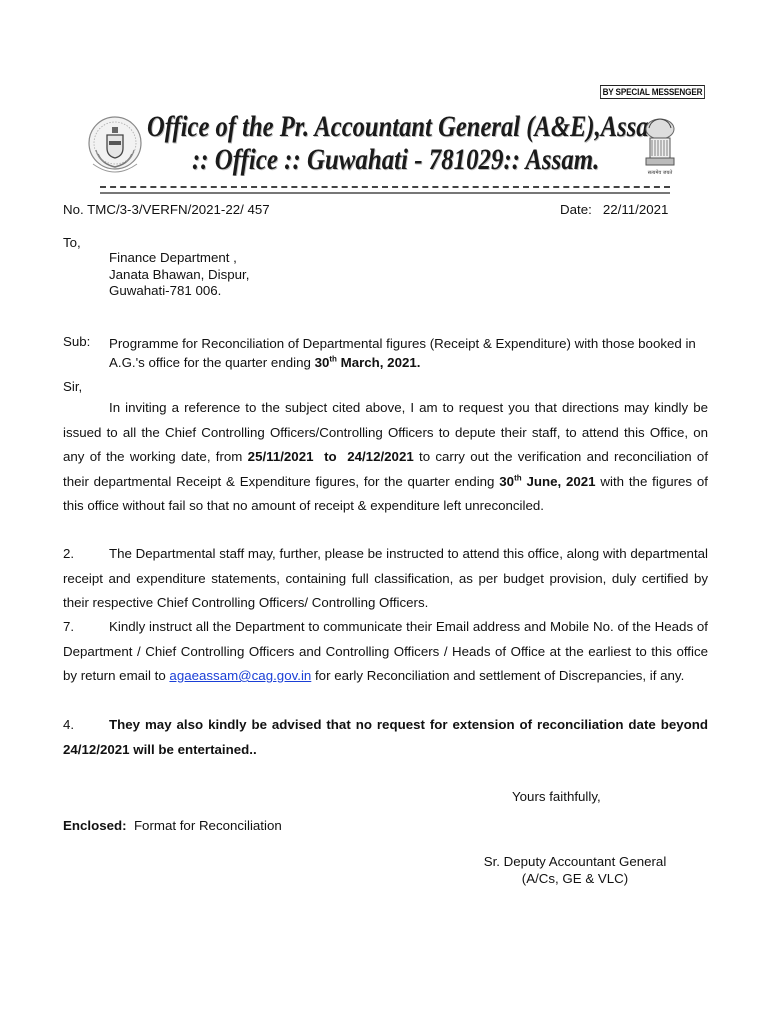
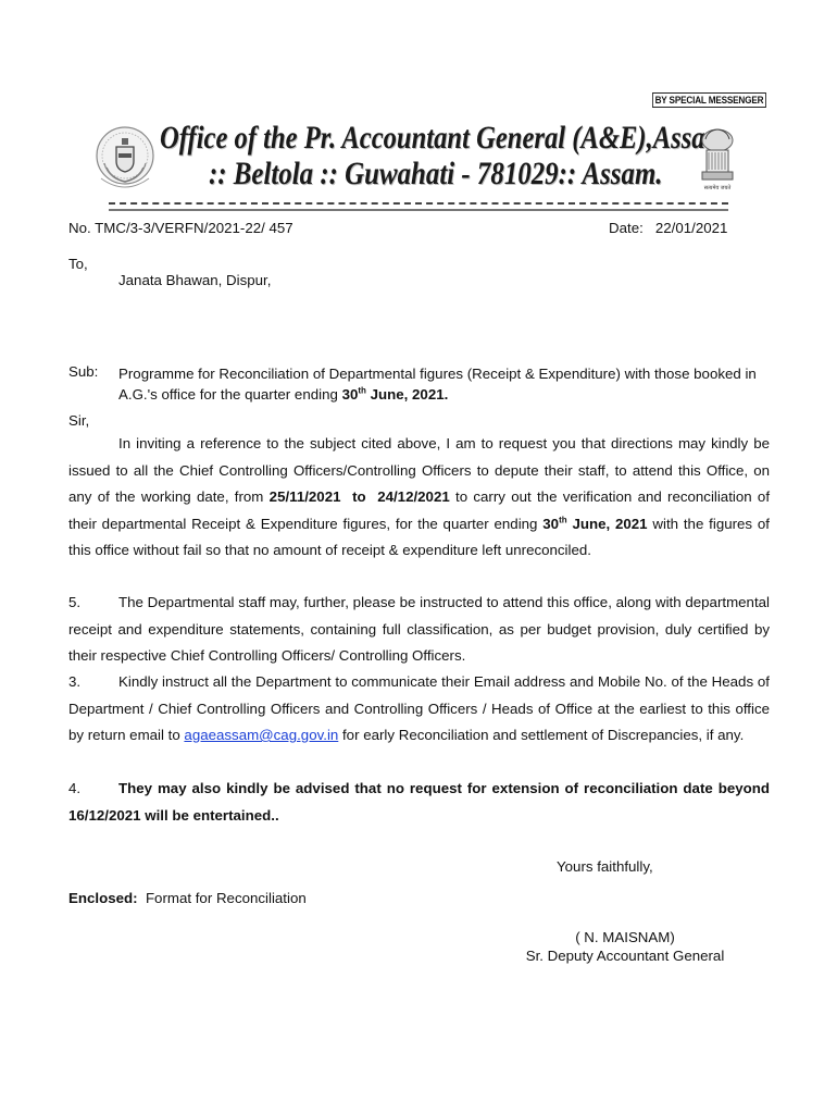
  BY SPECIAL MESSENGER
  Office of the Pr. Accountant General (A&E),Assa
- :: Office :: Guwahati - 781029:: Assam.
+ :: Beltola :: Guwahati - 781029:: Assam.
  No. TMC/3-3/VERFN/2021-22/ 457
- Date: 22/11/2021
+ Date: 22/01/2021
  To,
- Finance Department ,
  Janata Bhawan, Dispur,
- Guwahati-781 006.
  Sub:
- Programme for Reconciliation of Departmental figures (Receipt & Expenditure) with those booked in A.G.'s office for the quarter ending 30th March, 2021.
+ Programme for Reconciliation of Departmental figures (Receipt & Expenditure) with those booked in A.G.'s office for the quarter ending 30th June, 2021.
  Sir,
  In inviting a reference to the subject cited above, I am to request you that directions may kindly be issued to all the Chief Controlling Officers/Controlling Officers to depute their staff, to attend this Office, on any of the working date, from 25/11/2021 to 24/12/2021 to carry out the verification and reconciliation of their departmental Receipt & Expenditure figures, for the quarter ending 30th June, 2021 with the figures of this office without fail so that no amount of receipt & expenditure left unreconciled.
- 2. The Departmental staff may, further, please be instructed to attend this office, along with departmental receipt and expenditure statements, containing full classification, as per budget provision, duly certified by their respective Chief Controlling Officers/ Controlling Officers.
+ 5. The Departmental staff may, further, please be instructed to attend this office, along with departmental receipt and expenditure statements, containing full classification, as per budget provision, duly certified by their respective Chief Controlling Officers/ Controlling Officers.
- 7. Kindly instruct all the Department to communicate their Email address and Mobile No. of the Heads of Department / Chief Controlling Officers and Controlling Officers / Heads of Office at the earliest to this office by return email to agaeassam@cag.gov.in for early Reconciliation and settlement of Discrepancies, if any.
+ 3. Kindly instruct all the Department to communicate their Email address and Mobile No. of the Heads of Department / Chief Controlling Officers and Controlling Officers / Heads of Office at the earliest to this office by return email to agaeassam@cag.gov.in for early Reconciliation and settlement of Discrepancies, if any.
- 4. They may also kindly be advised that no request for extension of reconciliation date beyond 24/12/2021 will be entertained..
+ 4. They may also kindly be advised that no request for extension of reconciliation date beyond 16/12/2021 will be entertained..
  Yours faithfully,
  Enclosed: Format for Reconciliation
+ ( N. MAISNAM)
  Sr. Deputy Accountant General
- (A/Cs, GE & VLC)
